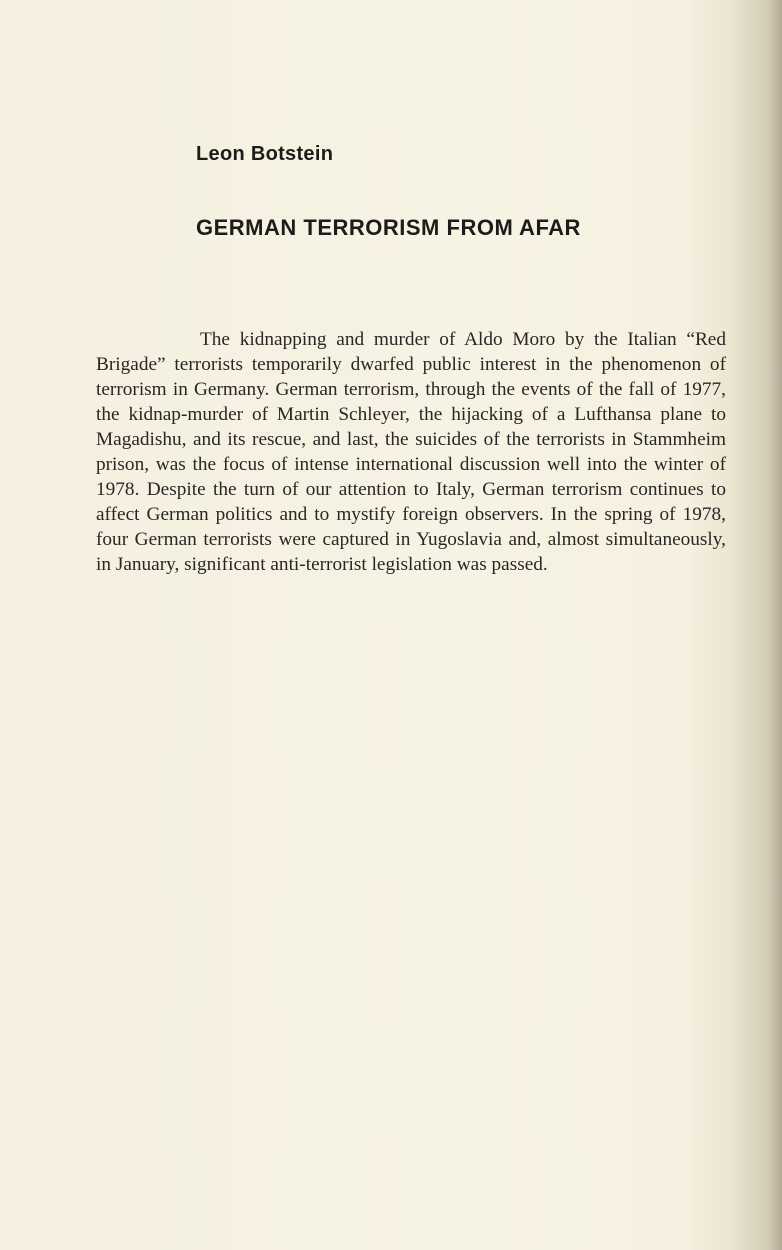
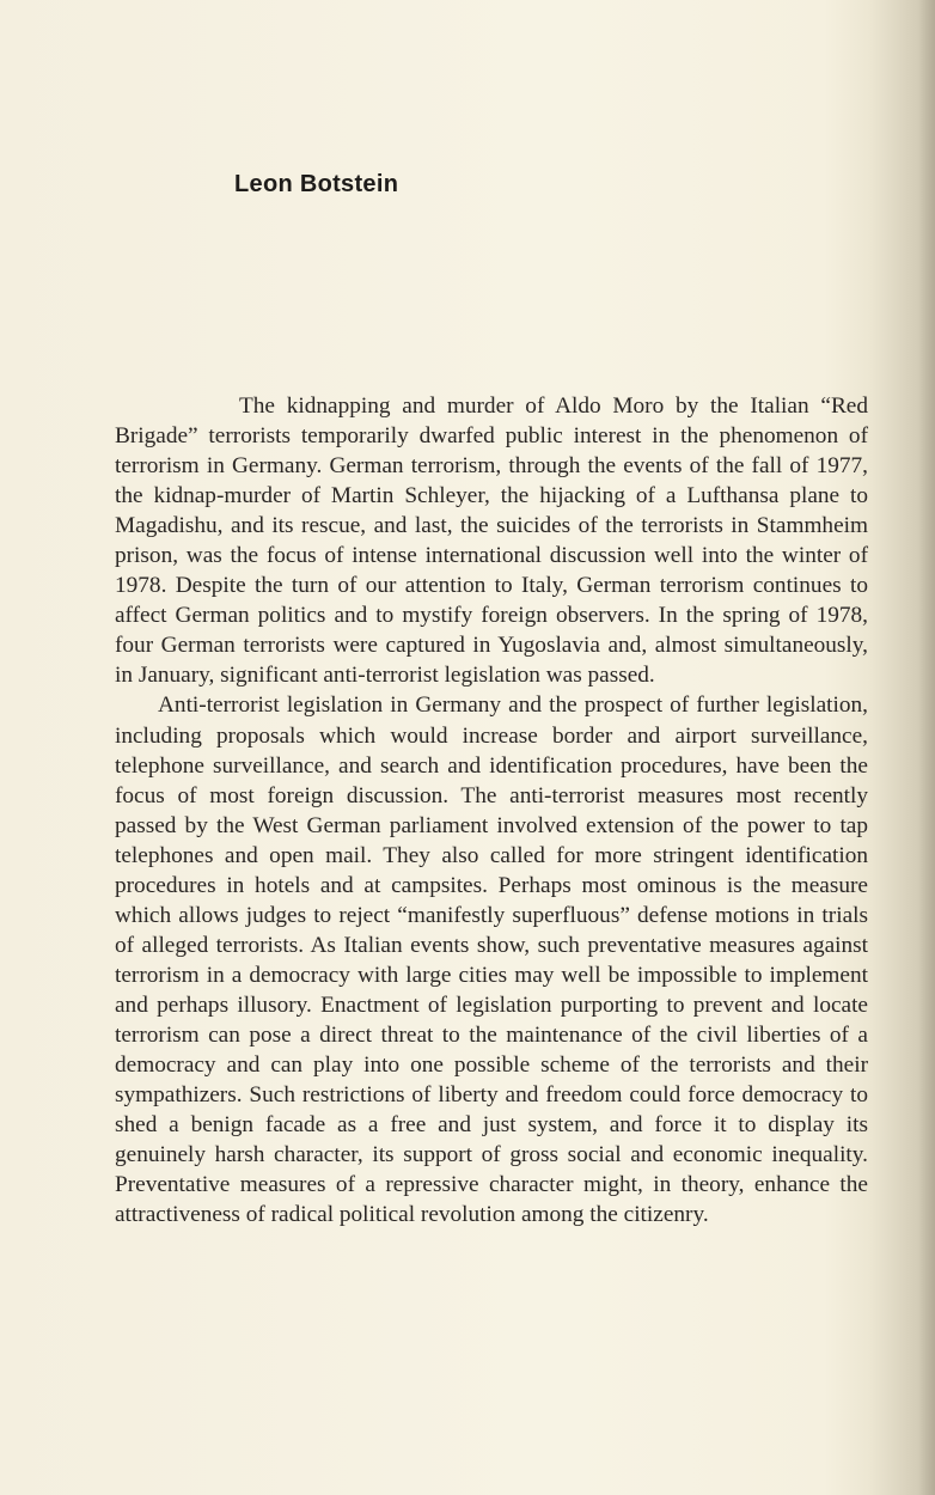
  Leon Botstein
- GERMAN TERRORISM FROM AFAR
  The kidnapping and murder of Aldo Moro by the Italian “Red Brigade” terrorists temporarily dwarfed public interest in the phenomenon of terrorism in Germany. German terrorism, through the events of the fall of 1977, the kidnap-murder of Martin Schleyer, the hijacking of a Lufthansa plane to Magadishu, and its rescue, and last, the suicides of the terrorists in Stammheim prison, was the focus of intense international discussion well into the winter of 1978. Despite the turn of our attention to Italy, German terrorism continues to affect German politics and to mystify foreign observers. In the spring of 1978, four German terrorists were captured in Yugoslavia and, almost simultaneously, in January, significant anti-terrorist legislation was passed.
+ Anti-terrorist legislation in Germany and the prospect of further legislation, including proposals which would increase border and airport surveillance, telephone surveillance, and search and identifica­tion procedures, have been the focus of most foreign discussion. The anti-terrorist measures most recently passed by the West German parliament involved extension of the power to tap telephones and open mail. They also called for more stringent identification procedures in hotels and at campsites. Perhaps most ominous is the measure which allows judges to reject “manifestly superfluous” defense motions in trials of alleged terrorists. As Italian events show, such preventative measures against terrorism in a democracy with large cities may well be impossible to implement and perhaps illusory. Enactment of legisla­tion purporting to prevent and locate terrorism can pose a direct threat to the maintenance of the civil liberties of a democracy and can play into one possible scheme of the terrorists and their sympathizers. Such restrictions of liberty and freedom could force democracy to shed a benign facade as a free and just system, and force it to display its genuinely harsh character, its support of gross social and economic inequality. Preventative measures of a repressive character might, in theory, enhance the attractiveness of radical political revolution among the citizenry.
